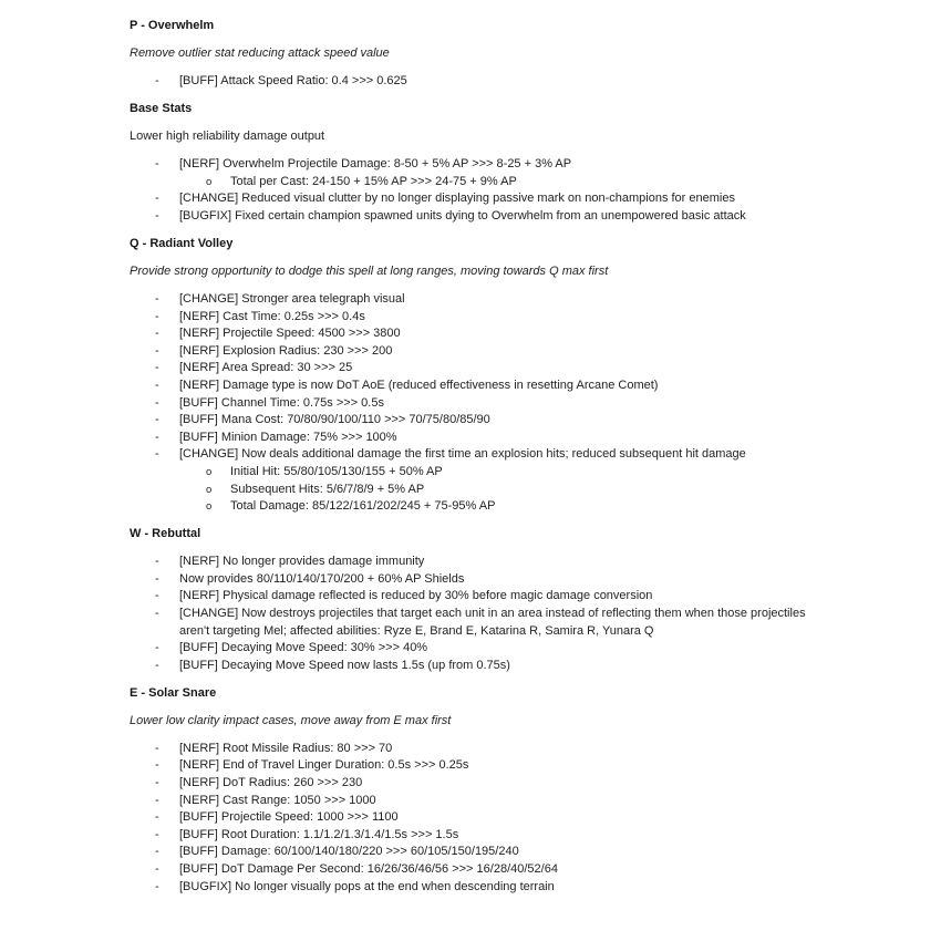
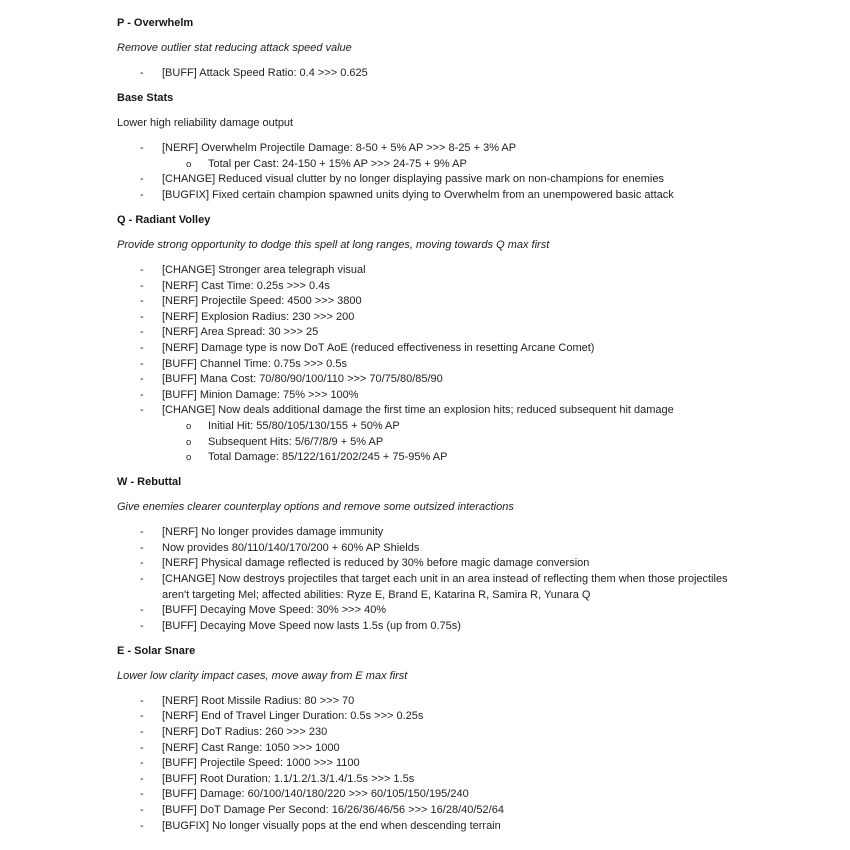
  P - Overwhelm
  Remove outlier stat reducing attack speed value
  -
  [BUFF] Attack Speed Ratio: 0.4 >>> 0.625
  Base Stats
  Lower high reliability damage output
  -
  [NERF] Overwhelm Projectile Damage: 8-50 + 5% AP >>> 8-25 + 3% AP
  o
  Total per Cast: 24-150 + 15% AP >>> 24-75 + 9% AP
  -
  [CHANGE] Reduced visual clutter by no longer displaying passive mark on non-champions for enemies
  -
  [BUGFIX] Fixed certain champion spawned units dying to Overwhelm from an unempowered basic attack
  Q - Radiant Volley
  Provide strong opportunity to dodge this spell at long ranges, moving towards Q max first
  -
  [CHANGE] Stronger area telegraph visual
  -
  [NERF] Cast Time: 0.25s >>> 0.4s
  -
  [NERF] Projectile Speed: 4500 >>> 3800
  -
  [NERF] Explosion Radius: 230 >>> 200
  -
  [NERF] Area Spread: 30 >>> 25
  -
  [NERF] Damage type is now DoT AoE (reduced effectiveness in resetting Arcane Comet)
  -
  [BUFF] Channel Time: 0.75s >>> 0.5s
  -
  [BUFF] Mana Cost: 70/80/90/100/110 >>> 70/75/80/85/90
  -
  [BUFF] Minion Damage: 75% >>> 100%
  -
  [CHANGE] Now deals additional damage the first time an explosion hits; reduced subsequent hit damage
  o
  Initial Hit: 55/80/105/130/155 + 50% AP
  o
  Subsequent Hits: 5/6/7/8/9 + 5% AP
  o
  Total Damage: 85/122/161/202/245 + 75-95% AP
  W - Rebuttal
+ Give enemies clearer counterplay options and remove some outsized interactions
  -
  [NERF] No longer provides damage immunity
  -
  Now provides 80/110/140/170/200 + 60% AP Shields
  -
  [NERF] Physical damage reflected is reduced by 30% before magic damage conversion
  -
  [CHANGE] Now destroys projectiles that target each unit in an area instead of reflecting them when those projectiles aren't targeting Mel; affected abilities: Ryze E, Brand E, Katarina R, Samira R, Yunara Q
  -
  [BUFF] Decaying Move Speed: 30% >>> 40%
  -
  [BUFF] Decaying Move Speed now lasts 1.5s (up from 0.75s)
  E - Solar Snare
  Lower low clarity impact cases, move away from E max first
  -
  [NERF] Root Missile Radius: 80 >>> 70
  -
  [NERF] End of Travel Linger Duration: 0.5s >>> 0.25s
  -
  [NERF] DoT Radius: 260 >>> 230
  -
  [NERF] Cast Range: 1050 >>> 1000
  -
  [BUFF] Projectile Speed: 1000 >>> 1100
  -
  [BUFF] Root Duration: 1.1/1.2/1.3/1.4/1.5s >>> 1.5s
  -
  [BUFF] Damage: 60/100/140/180/220 >>> 60/105/150/195/240
  -
  [BUFF] DoT Damage Per Second: 16/26/36/46/56 >>> 16/28/40/52/64
  -
  [BUGFIX] No longer visually pops at the end when descending terrain
